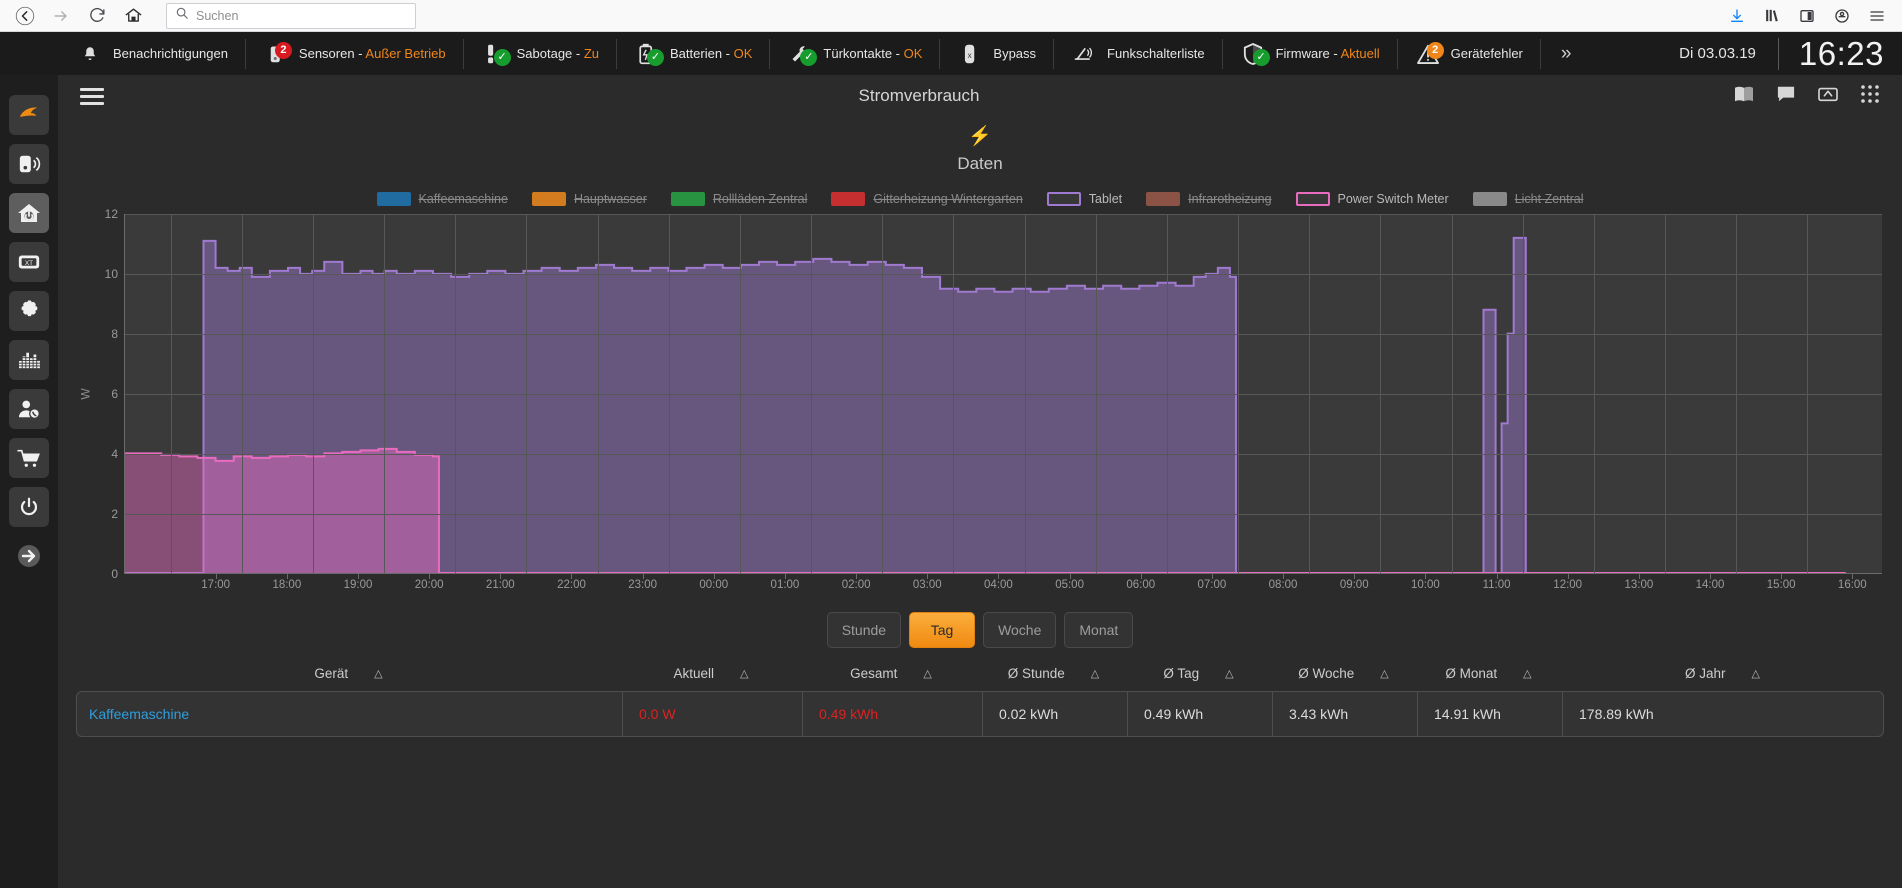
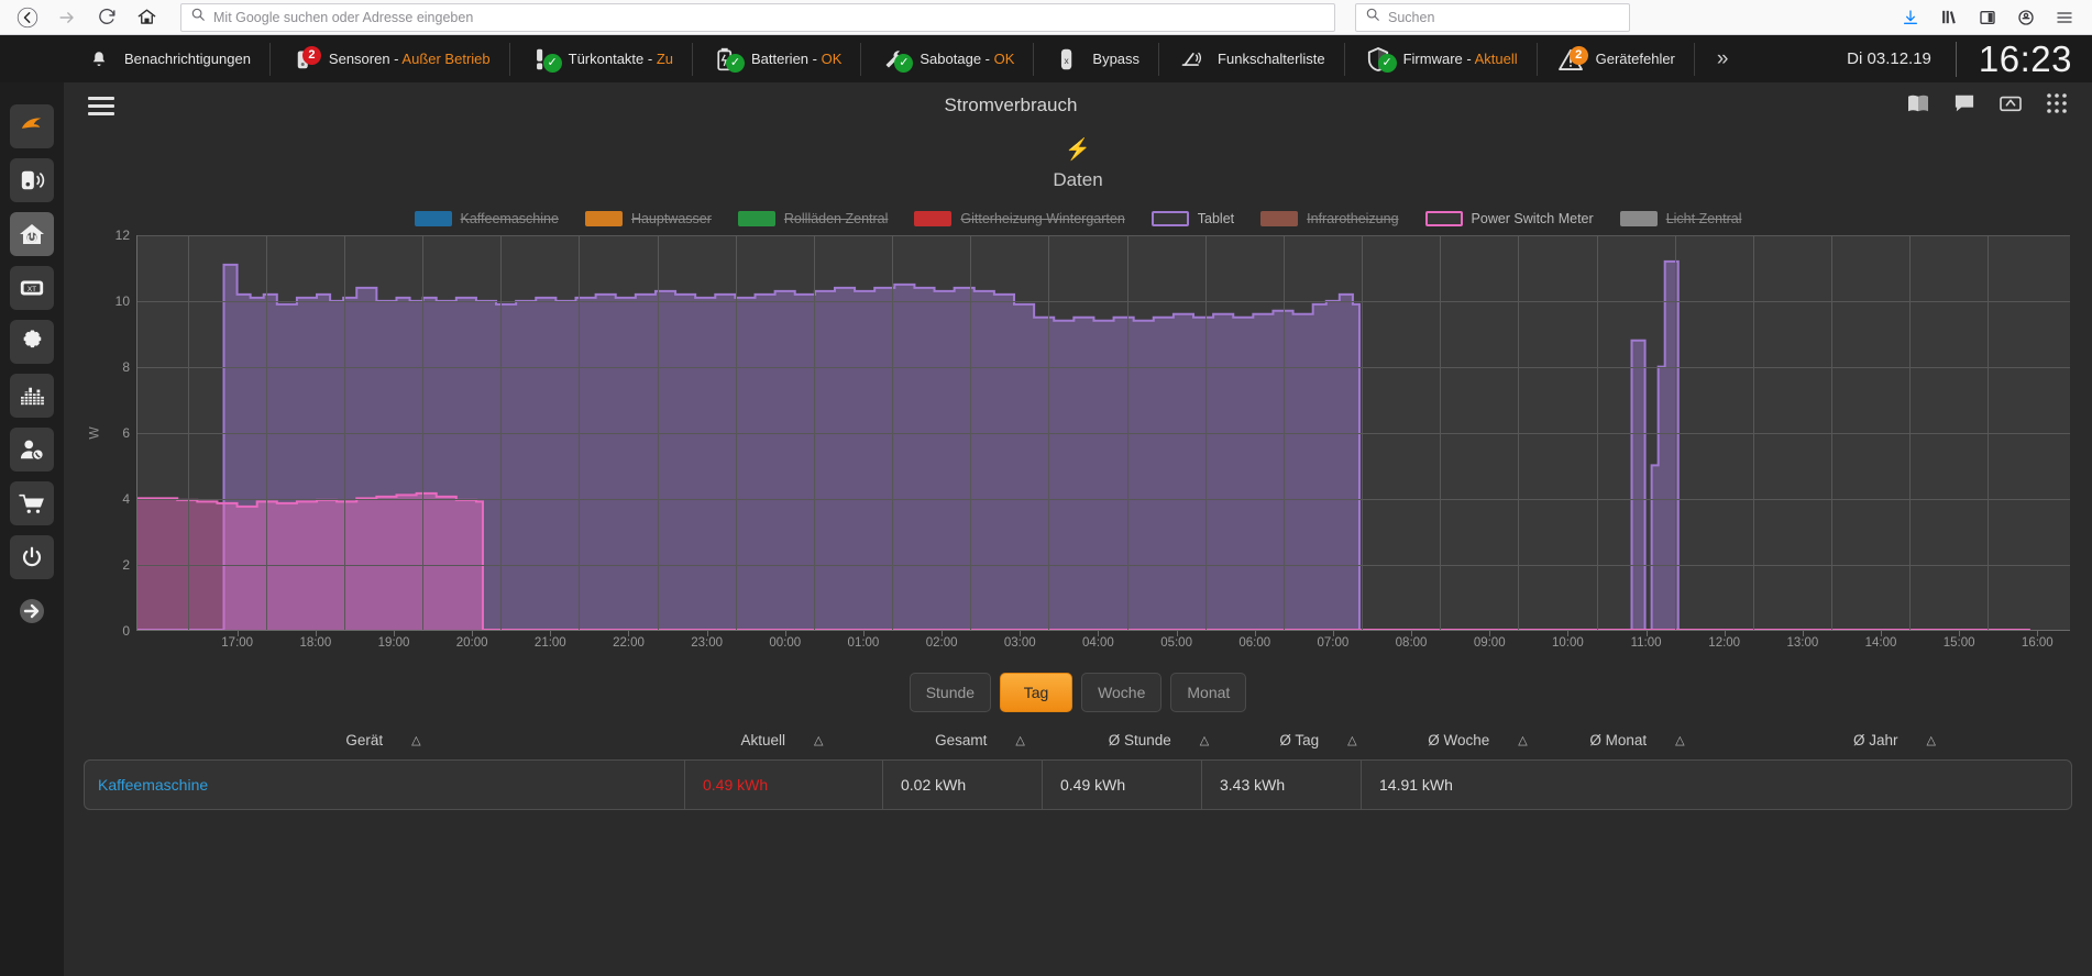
+ Mit Google suchen oder Adresse eingeben
  Suchen
  Benachrichtigungen
  2
  Sensoren - Außer Betrieb
  ✓
- Sabotage - Zu
+ Türkontakte - Zu
  ✓
  Batterien - OK
  ✓
- Türkontakte - OK
+ Sabotage - OK
  x
  Bypass
  Funkschalterliste
  ✓
  Firmware - Aktuell
  2
  Gerätefehler
  »
- Di 03.03.19
+ Di 03.12.19
  16:23
  Stromverbrauch
  ⚡
  Daten
  Kaffeemaschine
  Hauptwasser
  Rollläden Zentral
  Gitterheizung Wintergarten
  Tablet
  Infrarotheizung
  Power Switch Meter
  Licht Zentral
  0
  2
  4
  6
  8
  10
  12
  17:00
  18:00
  19:00
  20:00
  21:00
  22:00
  23:00
  00:00
  01:00
  02:00
  03:00
  04:00
  05:00
  06:00
  07:00
  08:00
  09:00
  10:00
  11:00
  12:00
  13:00
  14:00
  15:00
  16:00
  Stunde
  Tag
  Woche
  Monat
  Gerät
  △
  Aktuell
  △
  Gesamt
  △
  Ø Stunde
  △
  Ø Tag
  △
  Ø Woche
  △
  Ø Monat
  △
  Ø Jahr
  △
  Kaffeemaschine
- 0.0 W
  0.49 kWh
  0.02 kWh
  0.49 kWh
  3.43 kWh
  14.91 kWh
- 178.89 kWh
